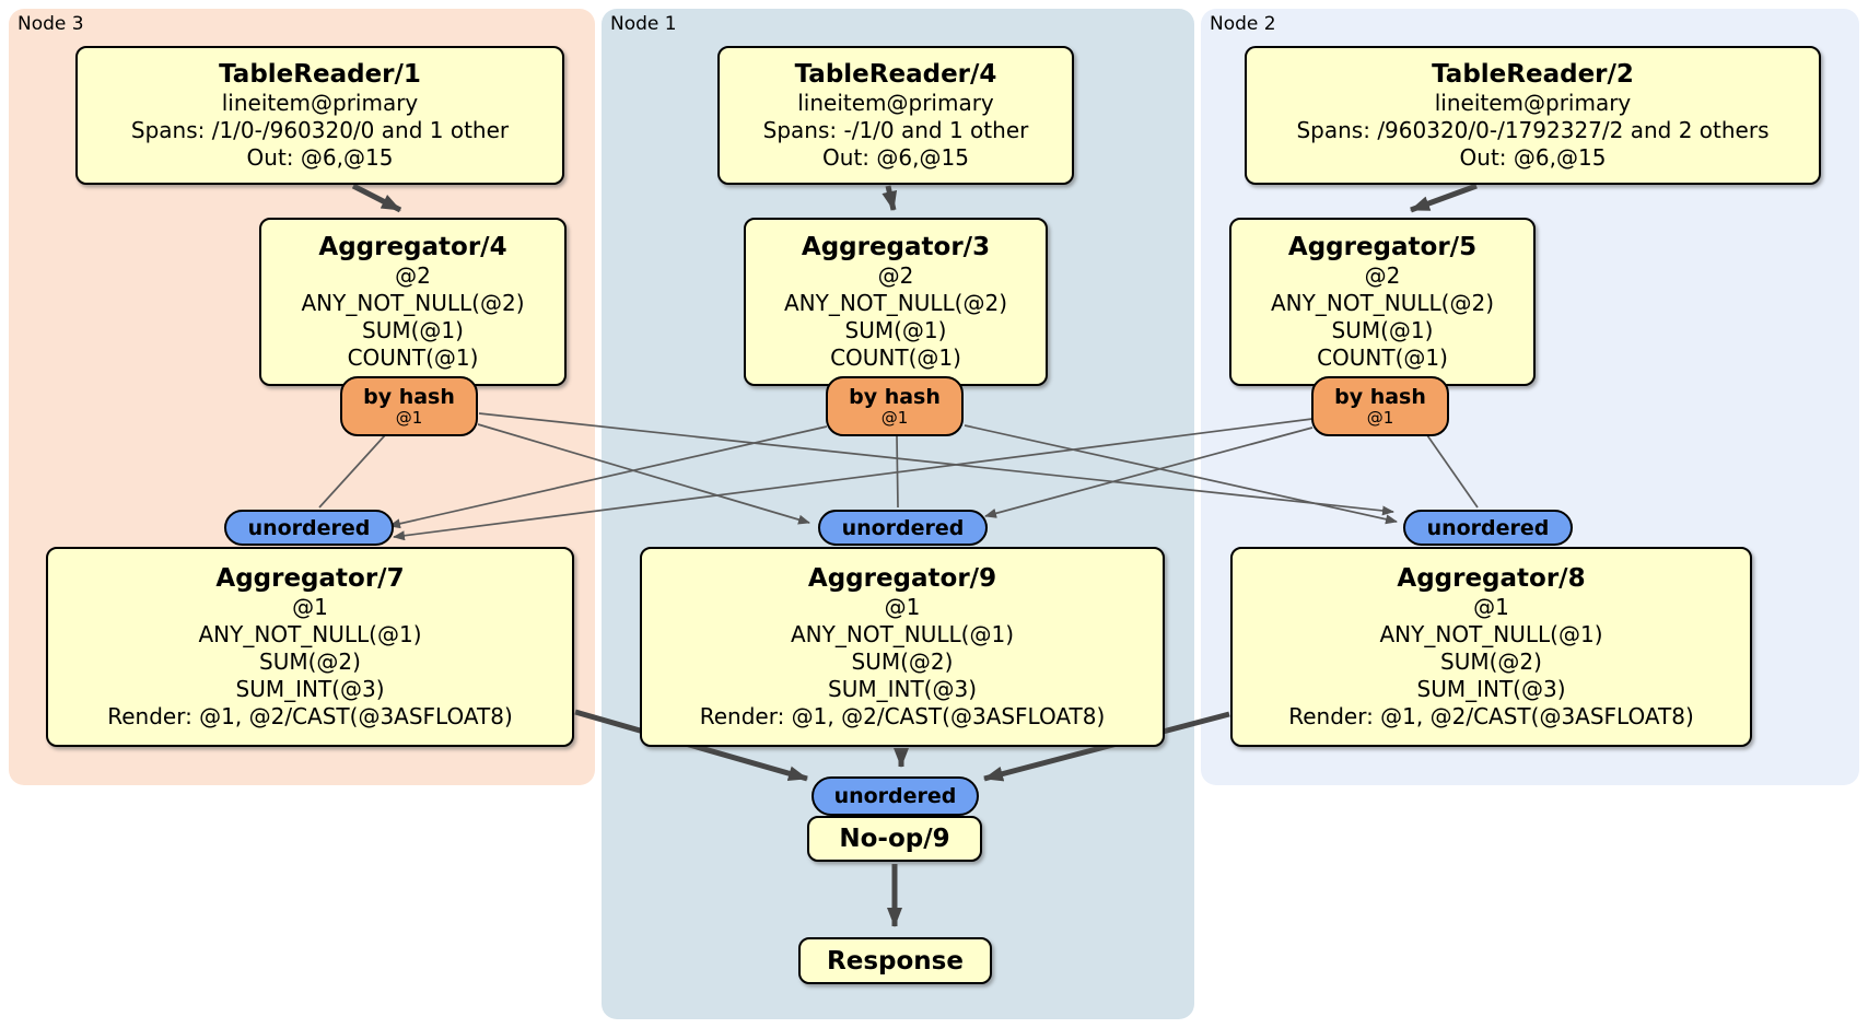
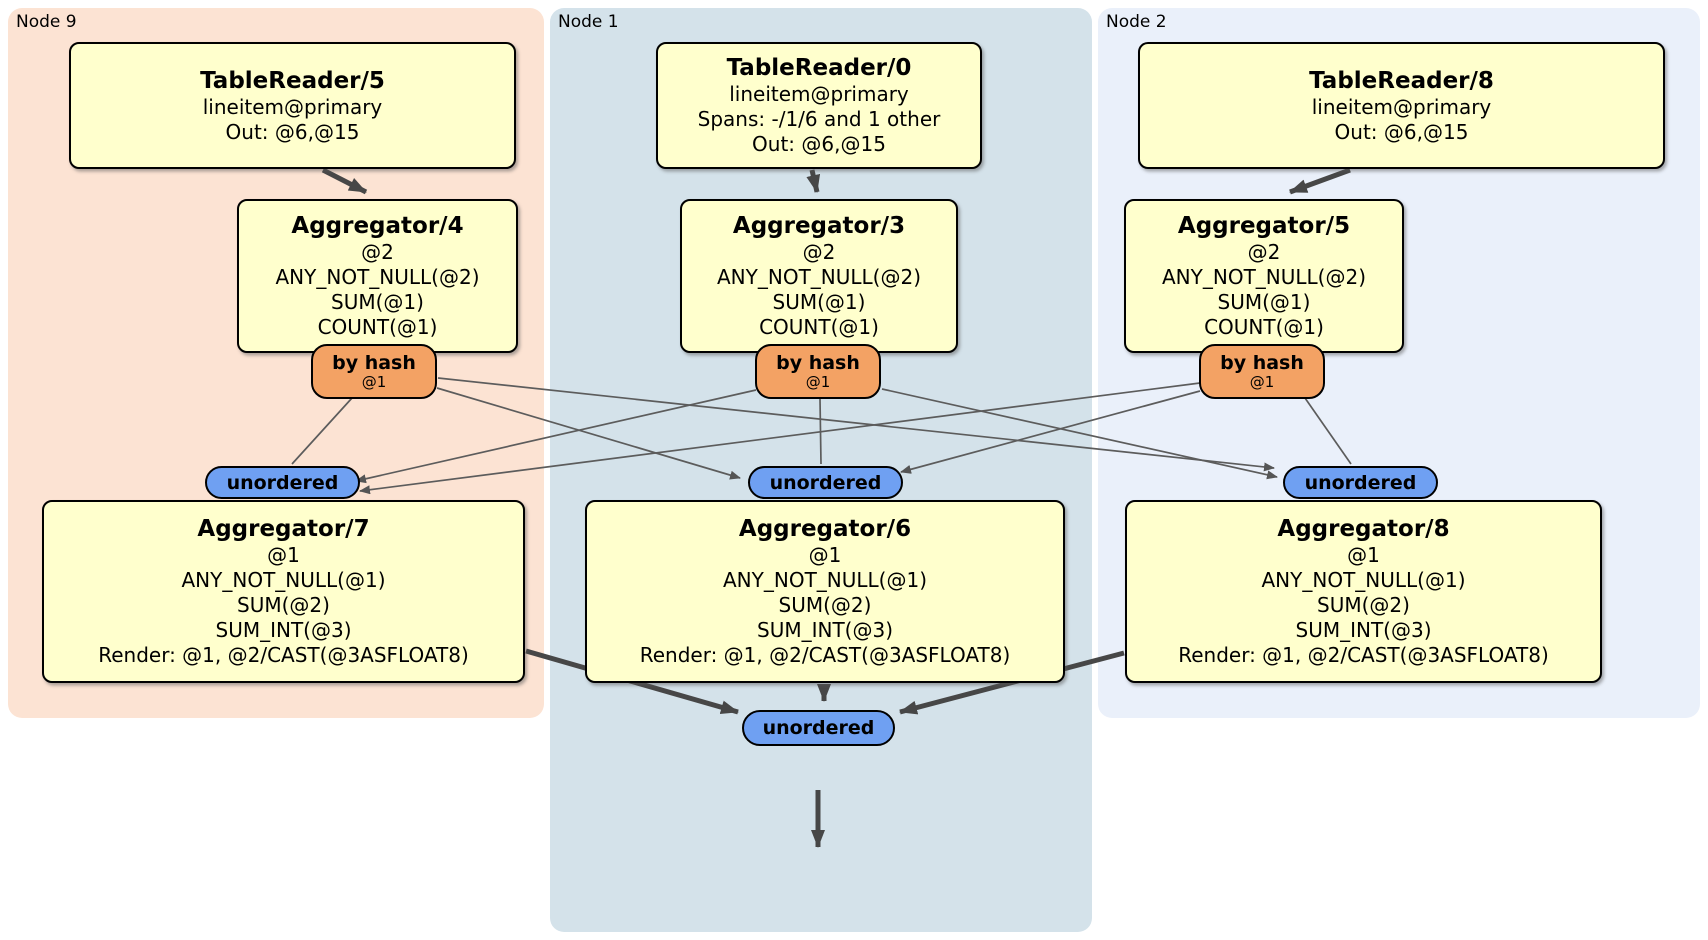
- Node 3
+ Node 9
  Node 1
  Node 2
- TableReader/1
+ TableReader/5
  lineitem@primary
- Spans: /1/0-/960320/0 and 1 other
  Out: @6,@15
- TableReader/4
+ TableReader/0
  lineitem@primary
- Spans: -/1/0 and 1 other
+ Spans: -/1/6 and 1 other
  Out: @6,@15
- TableReader/2
+ TableReader/8
  lineitem@primary
- Spans: /960320/0-/1792327/2 and 2 others
  Out: @6,@15
  Aggregator/4
  @2
  ANY_NOT_NULL(@2)
  SUM(@1)
  COUNT(@1)
  Aggregator/3
  @2
  ANY_NOT_NULL(@2)
  SUM(@1)
  COUNT(@1)
  Aggregator/5
  @2
  ANY_NOT_NULL(@2)
  SUM(@1)
  COUNT(@1)
  by hash
  @1
  by hash
  @1
  by hash
  @1
  unordered
  unordered
  unordered
  Aggregator/7
  @1
  ANY_NOT_NULL(@1)
  SUM(@2)
  SUM_INT(@3)
  Render: @1, @2/CAST(@3ASFLOAT8)
- Aggregator/9
+ Aggregator/6
  @1
  ANY_NOT_NULL(@1)
  SUM(@2)
  SUM_INT(@3)
  Render: @1, @2/CAST(@3ASFLOAT8)
  Aggregator/8
  @1
  ANY_NOT_NULL(@1)
  SUM(@2)
  SUM_INT(@3)
  Render: @1, @2/CAST(@3ASFLOAT8)
  unordered
- No-op/9
- Response
